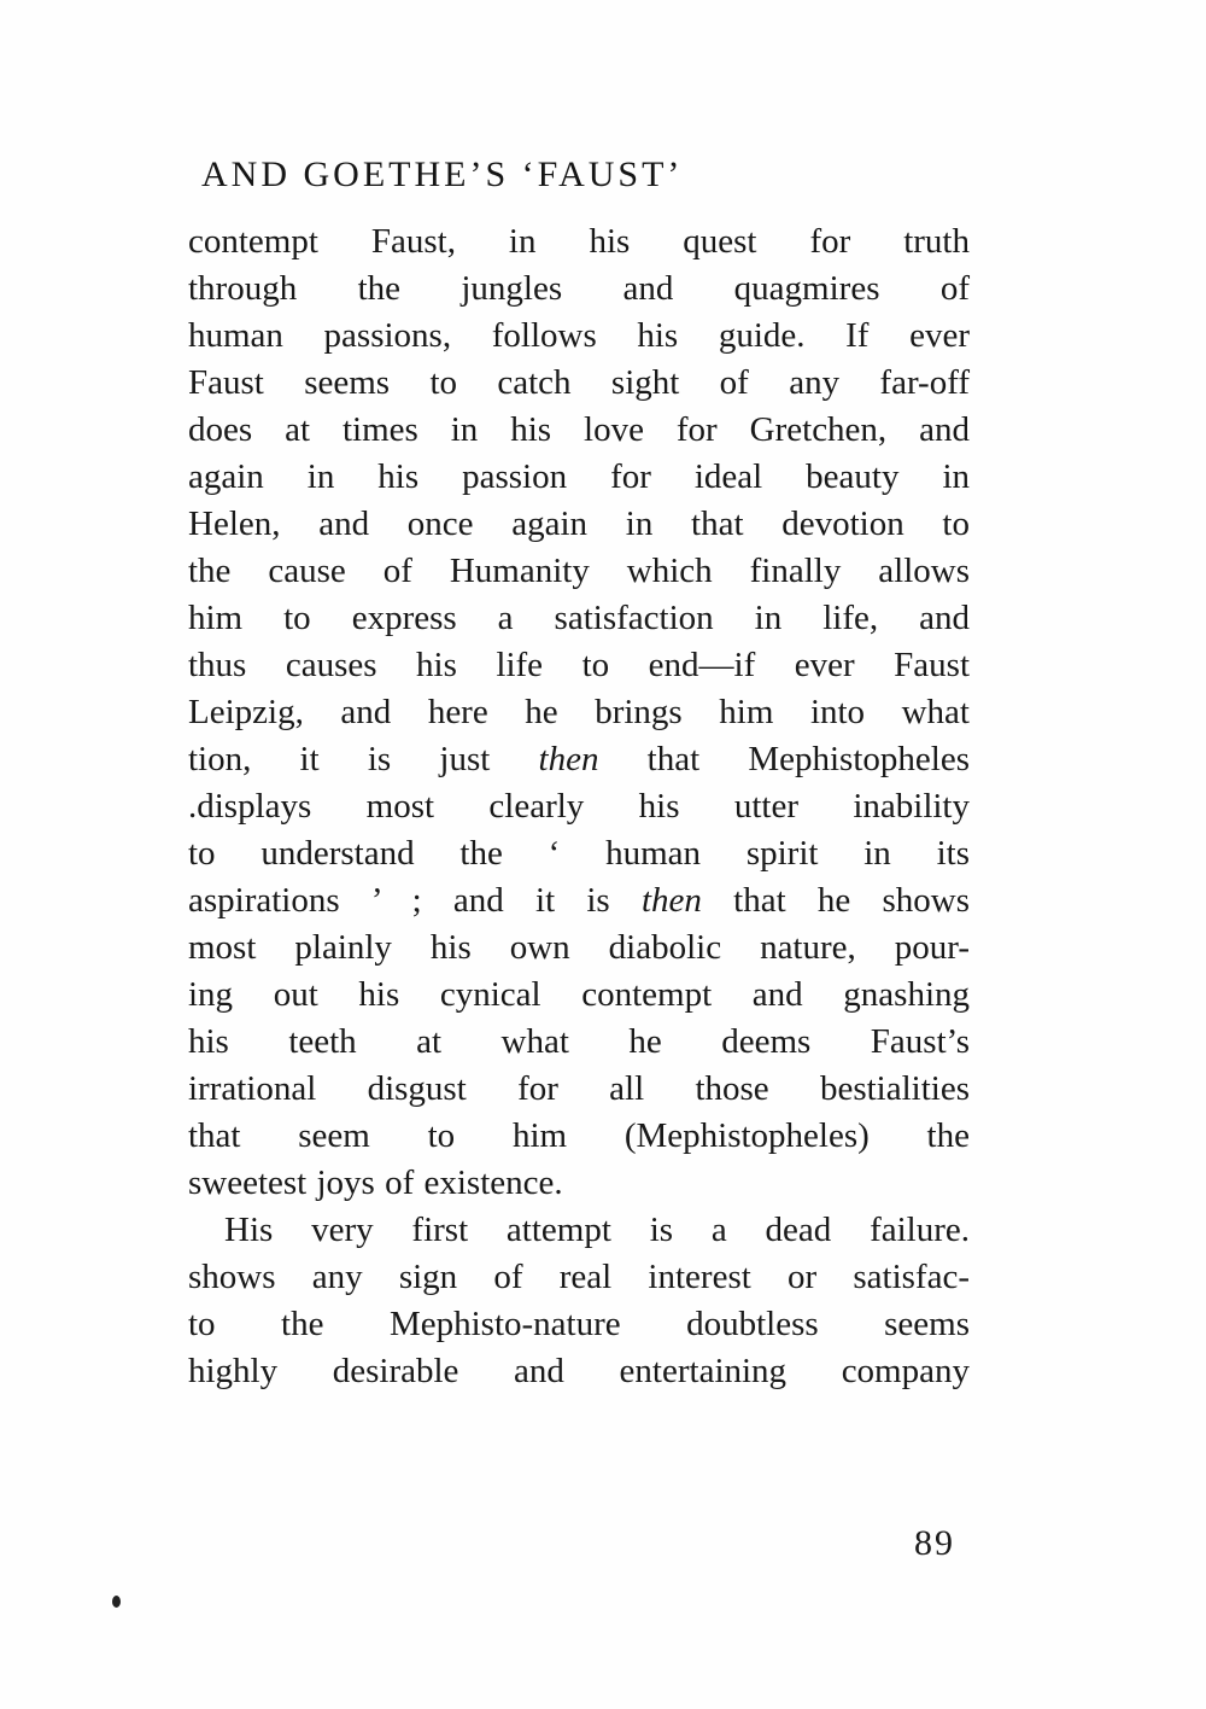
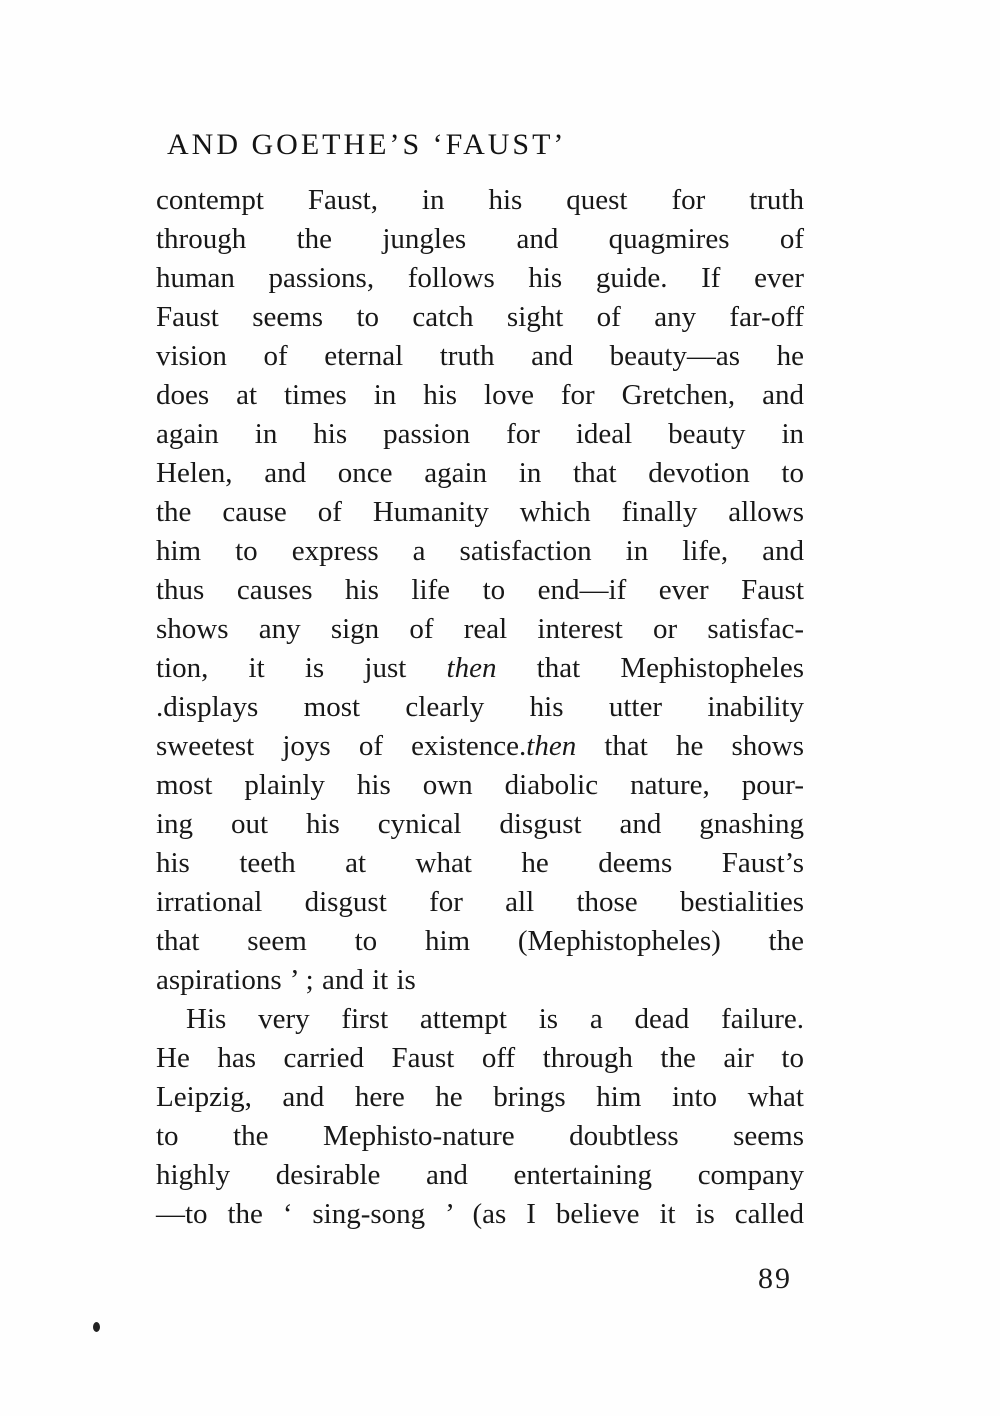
  AND GOETHE’S ‘FAUST’
  contempt Faust, in his quest for truth
  through the jungles and quagmires of
  human passions, follows his guide. If ever
  Faust seems to catch sight of any far-off
+ vision of eternal truth and beauty—as he
  does at times in his love for Gretchen, and
  again in his passion for ideal beauty in
  Helen, and once again in that devotion to
  the cause of Humanity which finally allows
  him to express a satisfaction in life, and
  thus causes his life to end—if ever Faust
- Leipzig, and here he brings him into what
+ shows any sign of real interest or satisfac-
  tion, it is just then that Mephistopheles
  .displays most clearly his utter inability
- to understand the ‘ human spirit in its
- aspirations ’ ; and it is then that he shows
+ sweetest joys of existence.then that he shows
  most plainly his own diabolic nature, pour-
- ing out his cynical contempt and gnashing
+ ing out his cynical disgust and gnashing
  his teeth at what he deems Faust’s
  irrational disgust for all those bestialities
  that seem to him (Mephistopheles) the
- sweetest joys of existence.
+ aspirations ’ ; and it is
  His very first attempt is a dead failure.
+ He has carried Faust off through the air to
- shows any sign of real interest or satisfac-
+ Leipzig, and here he brings him into what
  to the Mephisto-nature doubtless seems
  highly desirable and entertaining company
+ —to the ‘ sing-song ’ (as I believe it is called
  89
